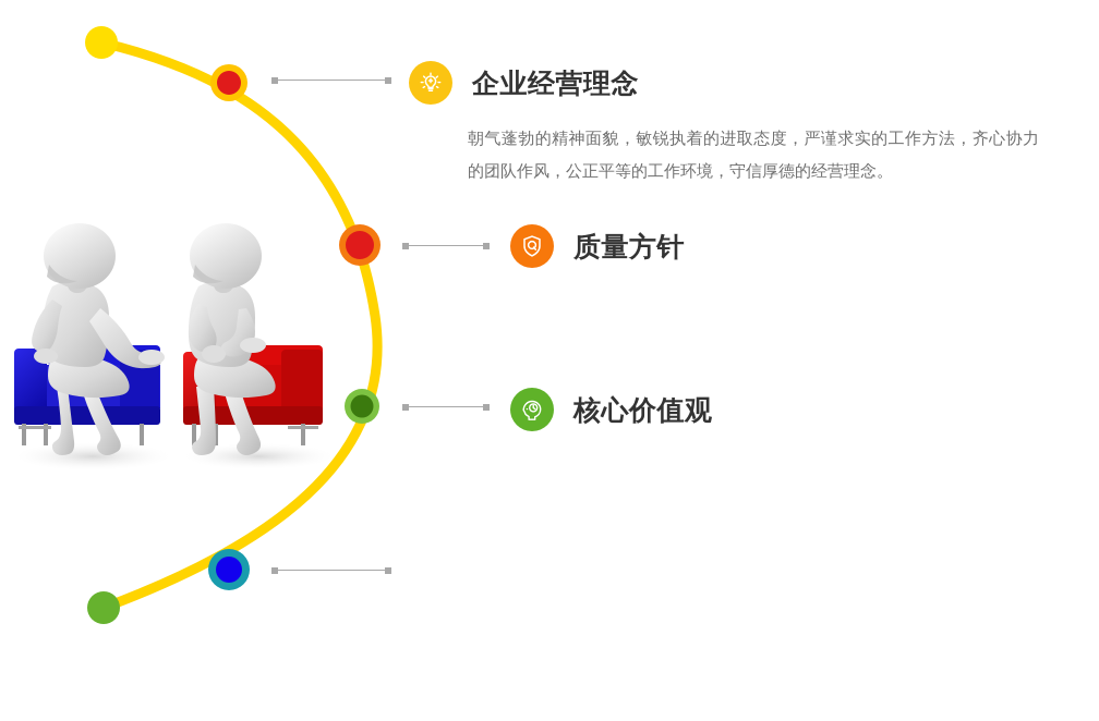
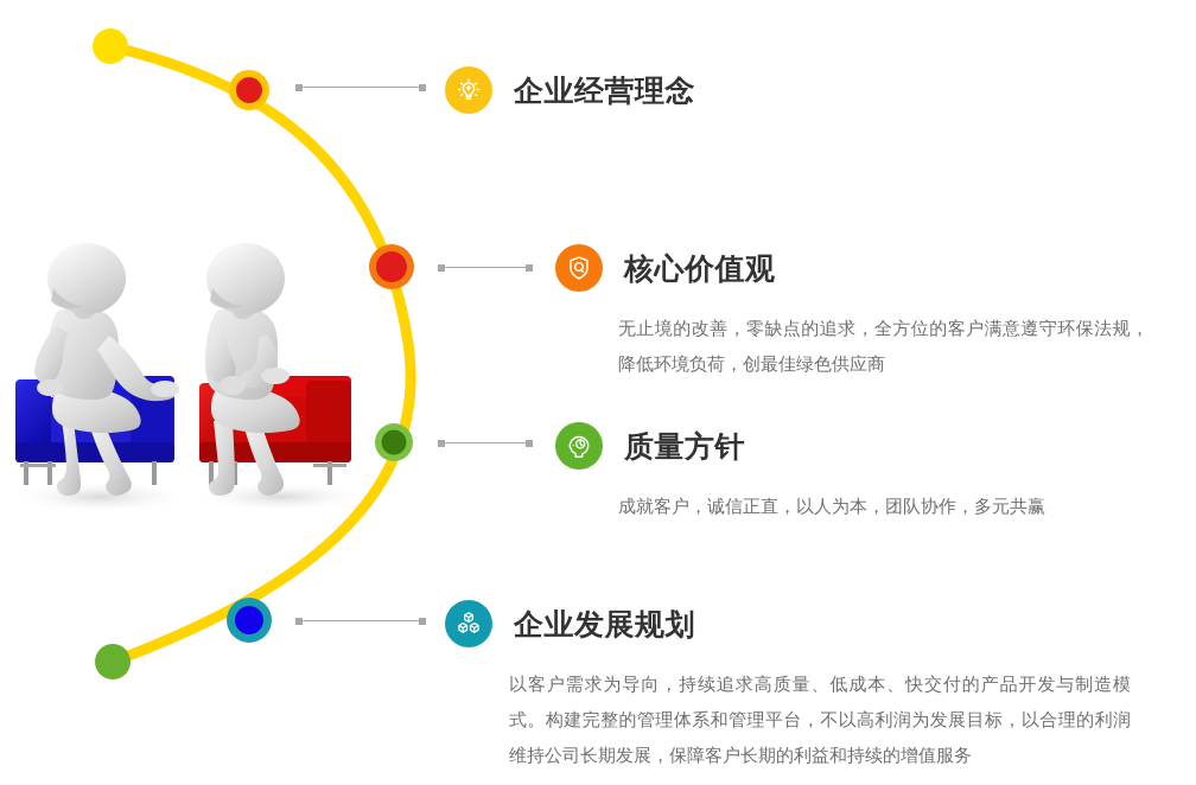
  企业经营理念
- 朝气蓬勃的精神面貌，敏锐执着的进取态度，严谨求实的工作方法，齐心协力的团队作风，公正平等的工作环境，守信厚德的经营理念。
- 质量方针
+ 核心价值观
+ 无止境的改善，零缺点的追求，全方位的客户满意遵守环保法规，降低环境负荷，创最佳绿色供应商
- 核心价值观
+ 质量方针
+ 成就客户，诚信正直，以人为本，团队协作，多元共赢
+ 企业发展规划
+ 以客户需求为导向，持续追求高质量、低成本、快交付的产品开发与制造模式。构建完整的管理体系和管理平台，不以高利润为发展目标，以合理的利润维持公司长期发展，保障客户长期的利益和持续的增值服务
